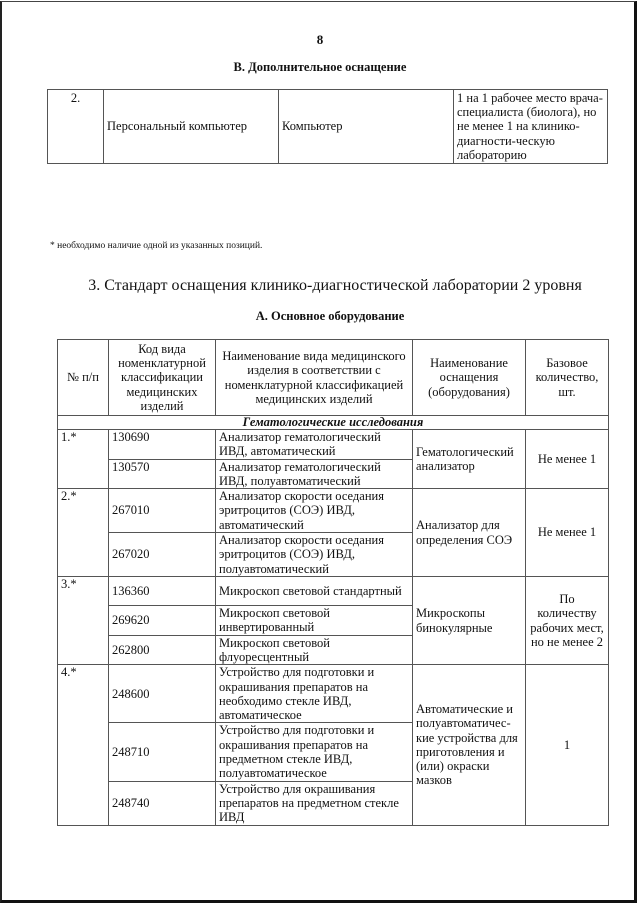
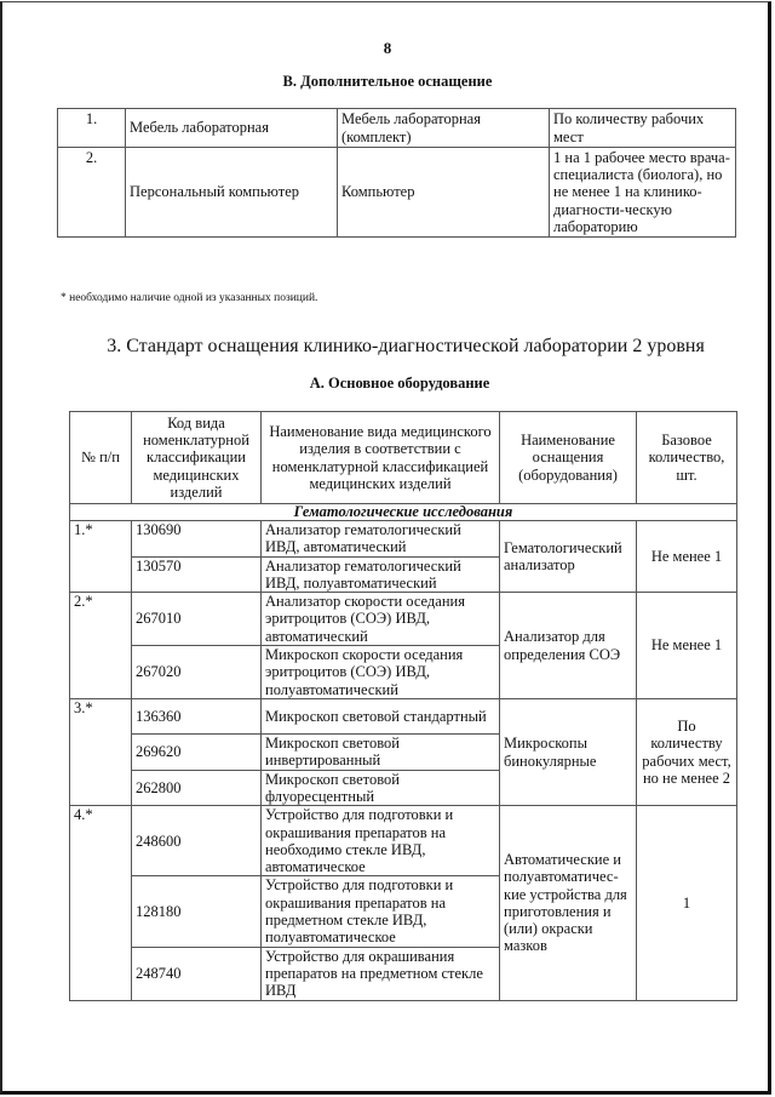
  8
  В. Дополнительное оснащение
+ 1.	Мебель лабораторная	Мебель лабораторная (комплект)	По количеству рабочих мест
  2.	Персональный компьютер	Компьютер	1 на 1 рабочее место врача-специалиста (биолога), но не менее 1 на клинико-диагности-ческую лабораторию
  * необходимо наличие одной из указанных позиций.
  3. Стандарт оснащения клинико-диагностической лаборатории 2 уровня
  А. Основное оборудование
  № п/п	Код вида номенклатурной классификации медицинских изделий	Наименование вида медицинского изделия в соответствии с номенклатурной классификацией медицинских изделий	Наименование оснащения (оборудования)	Базовое количество, шт.
  Гематологические исследования
  1.*	130690	Анализатор гематологический ИВД, автоматический	Гематологический анализатор	Не менее 1
  130570	Анализатор гематологический ИВД, полуавтоматический
  2.*	267010	Анализатор скорости оседания эритроцитов (СОЭ) ИВД, автоматический	Анализатор для определения СОЭ	Не менее 1
- 267020	Анализатор скорости оседания эритроцитов (СОЭ) ИВД, полуавтоматический
+ 267020	Микроскоп скорости оседания эритроцитов (СОЭ) ИВД, полуавтоматический
  3.*	136360	Микроскоп световой стандартный	Микроскопы бинокулярные	По количеству рабочих мест, но не менее 2
  269620	Микроскоп световой инвертированный
  262800	Микроскоп световой флуоресцентный
  4.*	248600	Устройство для подготовки и окрашивания препаратов на необходимо стекле ИВД, автоматическое	Автоматические и полуавтоматичес-кие устройства для приготовления и (или) окраски мазков	1
- 248710	Устройство для подготовки и окрашивания препаратов на предметном стекле ИВД, полуавтоматическое
+ 128180	Устройство для подготовки и окрашивания препаратов на предметном стекле ИВД, полуавтоматическое
  248740	Устройство для окрашивания препаратов на предметном стекле ИВД
